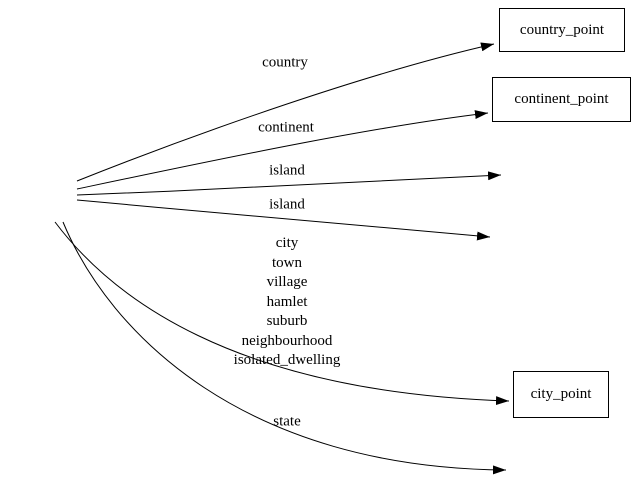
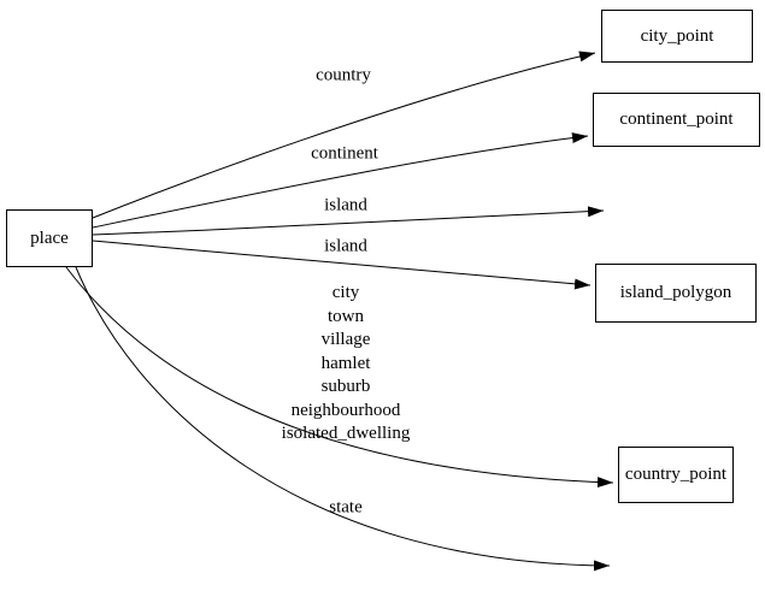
+ place
- country_point
+ city_point
  continent_point
+ island_polygon
- city_point
+ country_point
  country
  continent
  island
  island
  city
  town
  village
  hamlet
  suburb
  neighbourhood
  isolated_dwelling
  state
